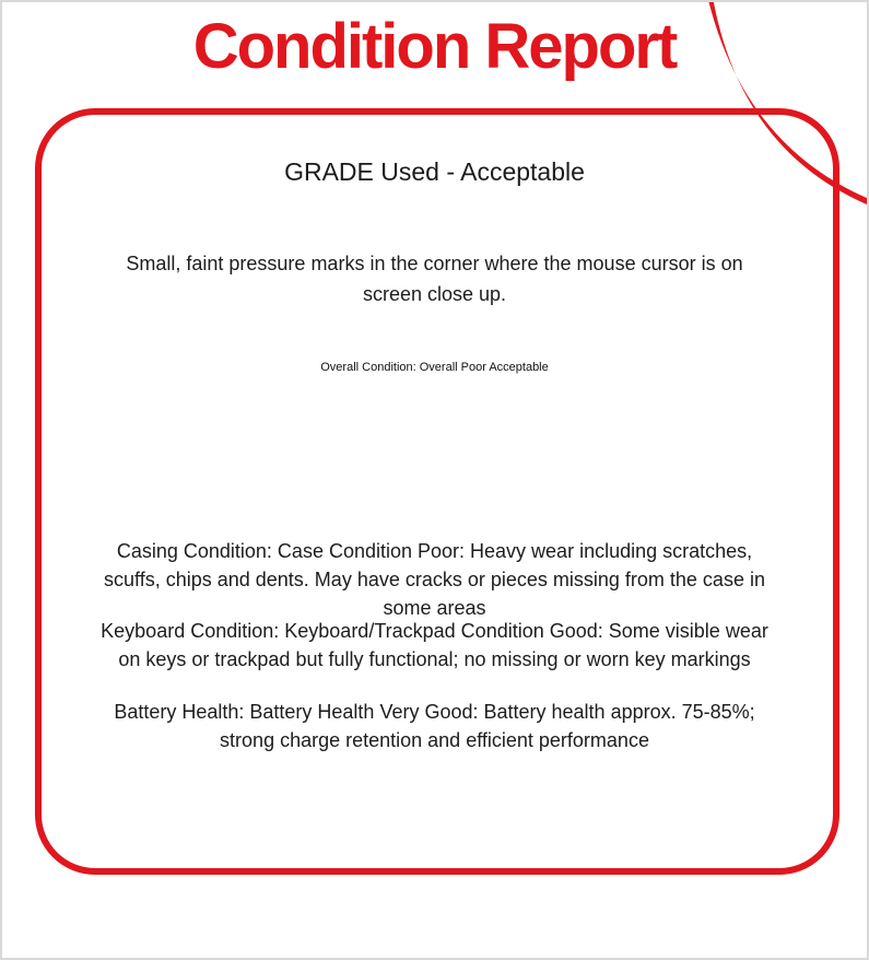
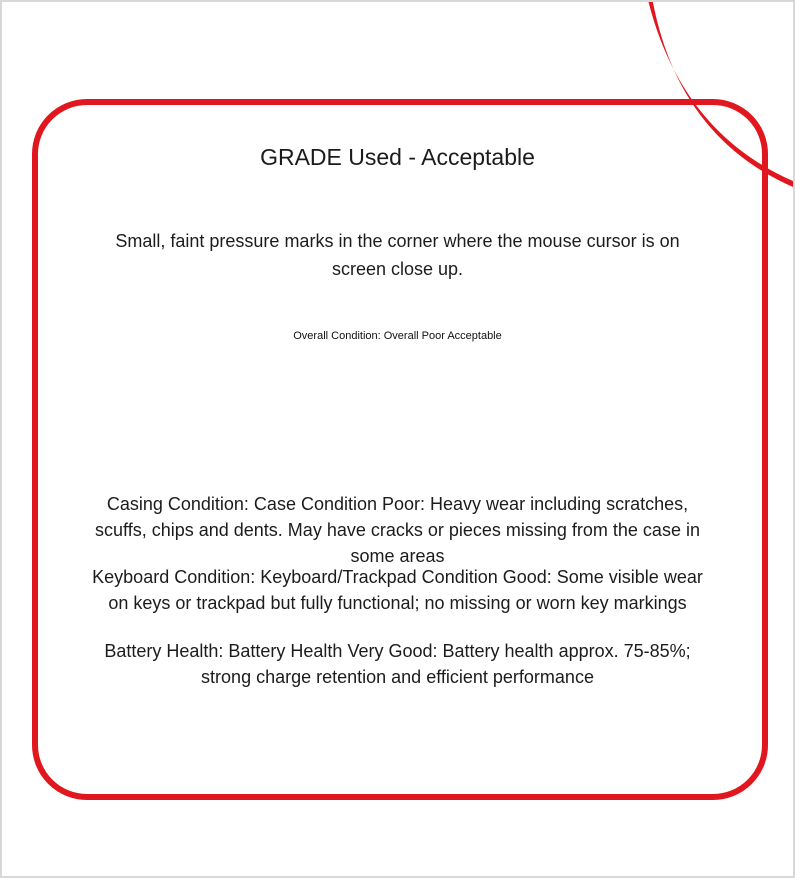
- Condition Report
  GRADE Used - Acceptable
  Small, faint pressure marks in the corner where the mouse cursor is on
  screen close up.
  Overall Condition: Overall Poor Acceptable
  Casing Condition: Case Condition Poor: Heavy wear including scratches,
  scuffs, chips and dents. May have cracks or pieces missing from the case in
  some areas
  Keyboard Condition: Keyboard/Trackpad Condition Good: Some visible wear
  on keys or trackpad but fully functional; no missing or worn key markings
  Battery Health: Battery Health Very Good: Battery health approx. 75-85%;
  strong charge retention and efficient performance
